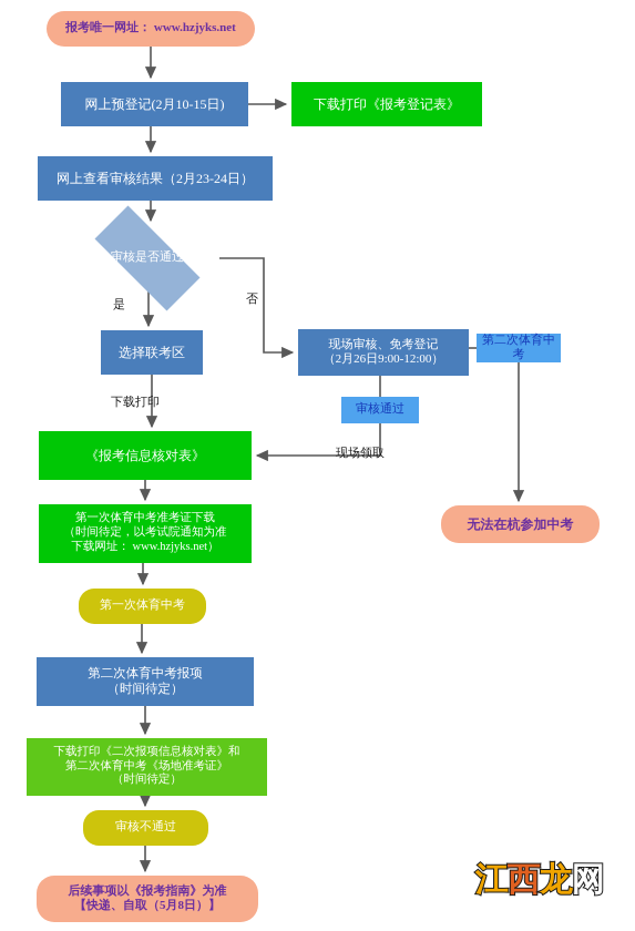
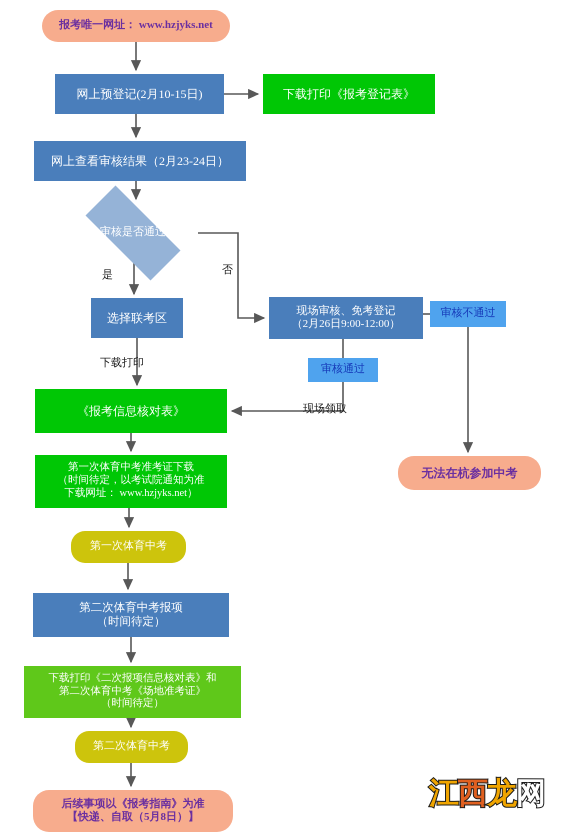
  报考唯一网址： www.hzjyks.net
  网上预登记(2月10-15日)
  下载打印《报考登记表》
  网上查看审核结果（2月23-24日）
  审核是否通过
  选择联考区
  现场审核、免考登记
  （2月26日9:00-12:00）
- 第二次体育中考
+ 审核不通过
  审核通过
  《报考信息核对表》
  第一次体育中考准考证下载
  （时间待定，以考试院通知为准
  下载网址： www.hzjyks.net）
  无法在杭参加中考
  第一次体育中考
  第二次体育中考报项
  （时间待定）
  下载打印《二次报项信息核对表》和
  第二次体育中考《场地准考证》
  （时间待定）
- 审核不通过
+ 第二次体育中考
  后续事项以《报考指南》为准
  【快递、自取（5月8日）】
  是
  否
  下载打印
  现场领取
  江西龙网
